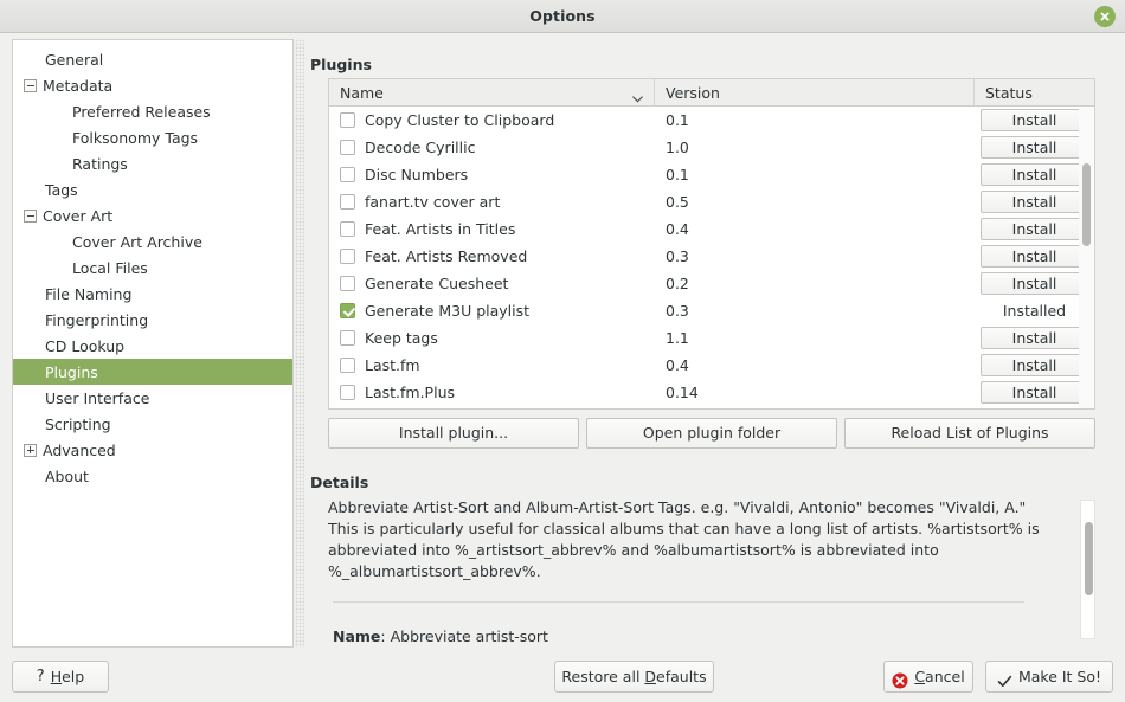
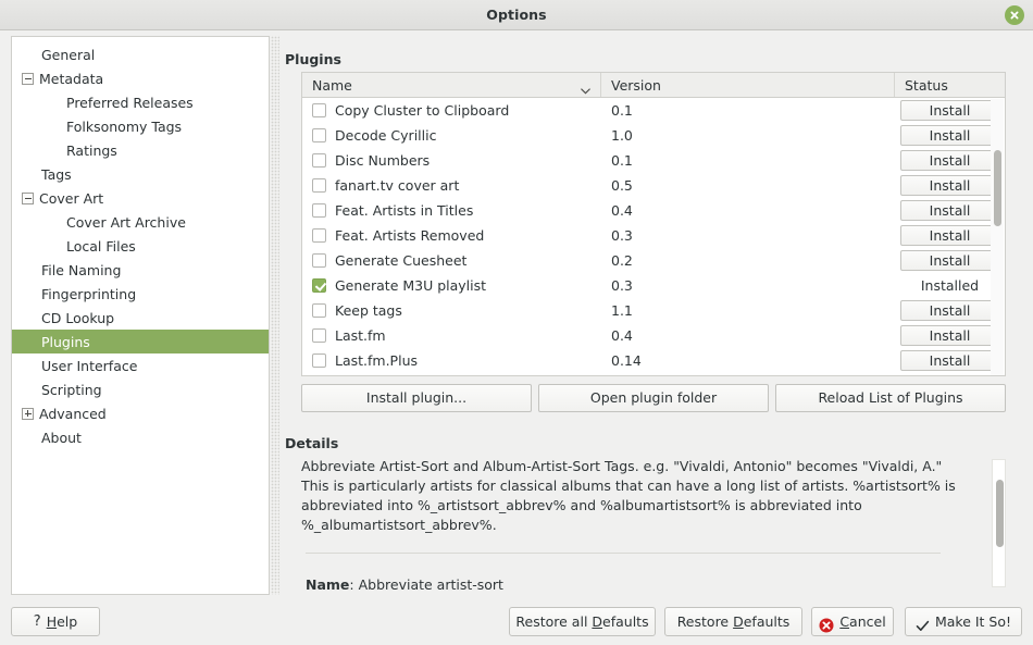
  Options
  General
  Metadata
  Preferred Releases
  Folksonomy Tags
  Ratings
  Tags
  Cover Art
  Cover Art Archive
  Local Files
  File Naming
  Fingerprinting
  CD Lookup
  Plugins
  User Interface
  Scripting
  Advanced
  About
  Plugins
  Name
  Version
  Status
  Copy Cluster to Clipboard
  0.1
  Install
  Decode Cyrillic
  1.0
  Install
  Disc Numbers
  0.1
  Install
  fanart.tv cover art
  0.5
  Install
  Feat. Artists in Titles
  0.4
  Install
  Feat. Artists Removed
  0.3
  Install
  Generate Cuesheet
  0.2
  Install
  Generate M3U playlist
  0.3
  Installed
  Keep tags
  1.1
  Install
  Last.fm
  0.4
  Install
  Last.fm.Plus
  0.14
  Install
  Install plugin...
  Open plugin folder
  Reload List of Plugins
  Details
- Abbreviate Artist-Sort and Album-Artist-Sort Tags. e.g. "Vivaldi, Antonio" becomes "Vivaldi, A." This is particularly useful for classical albums that can have a long list of artists. %artistsort% is abbreviated into %_artistsort_abbrev% and %albumartistsort% is abbreviated into %_albumartistsort_abbrev%.
+ Abbreviate Artist-Sort and Album-Artist-Sort Tags. e.g. "Vivaldi, Antonio" becomes "Vivaldi, A." This is particularly artists for classical albums that can have a long list of artists. %artistsort% is abbreviated into %_artistsort_abbrev% and %albumartistsort% is abbreviated into %_albumartistsort_abbrev%.
  Name: Abbreviate artist-sort
  ?
  Help
  Restore all Defaults
+ Restore Defaults
  Cancel
  Make It So!
